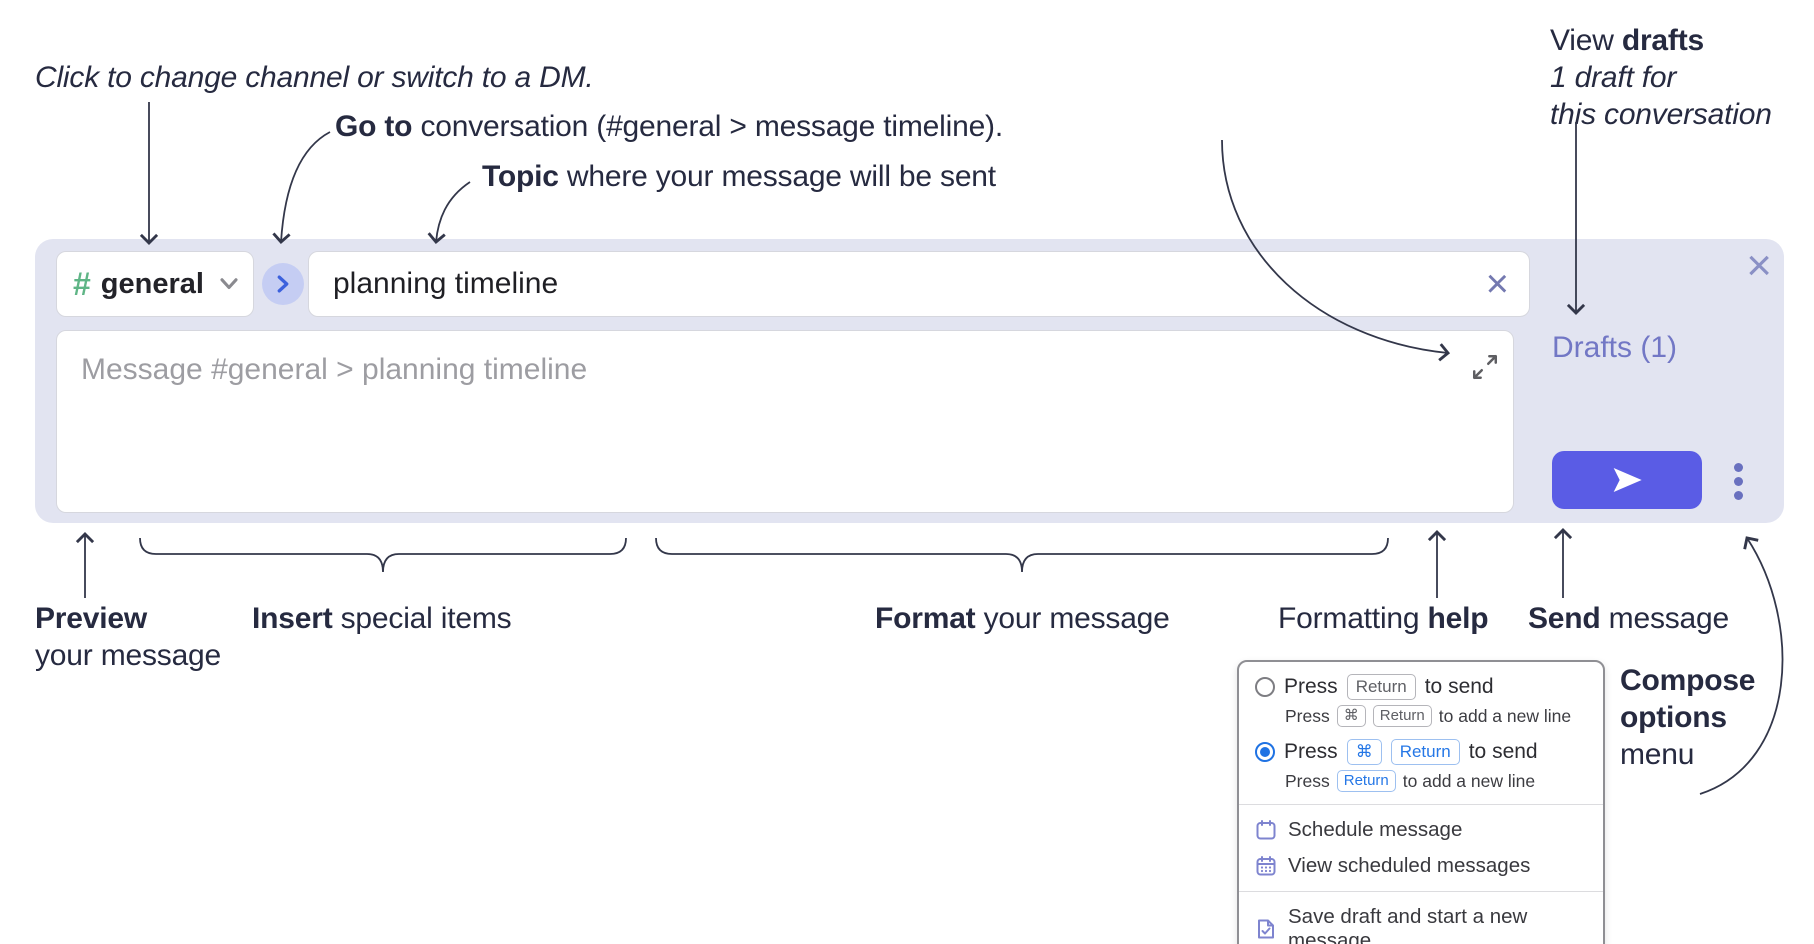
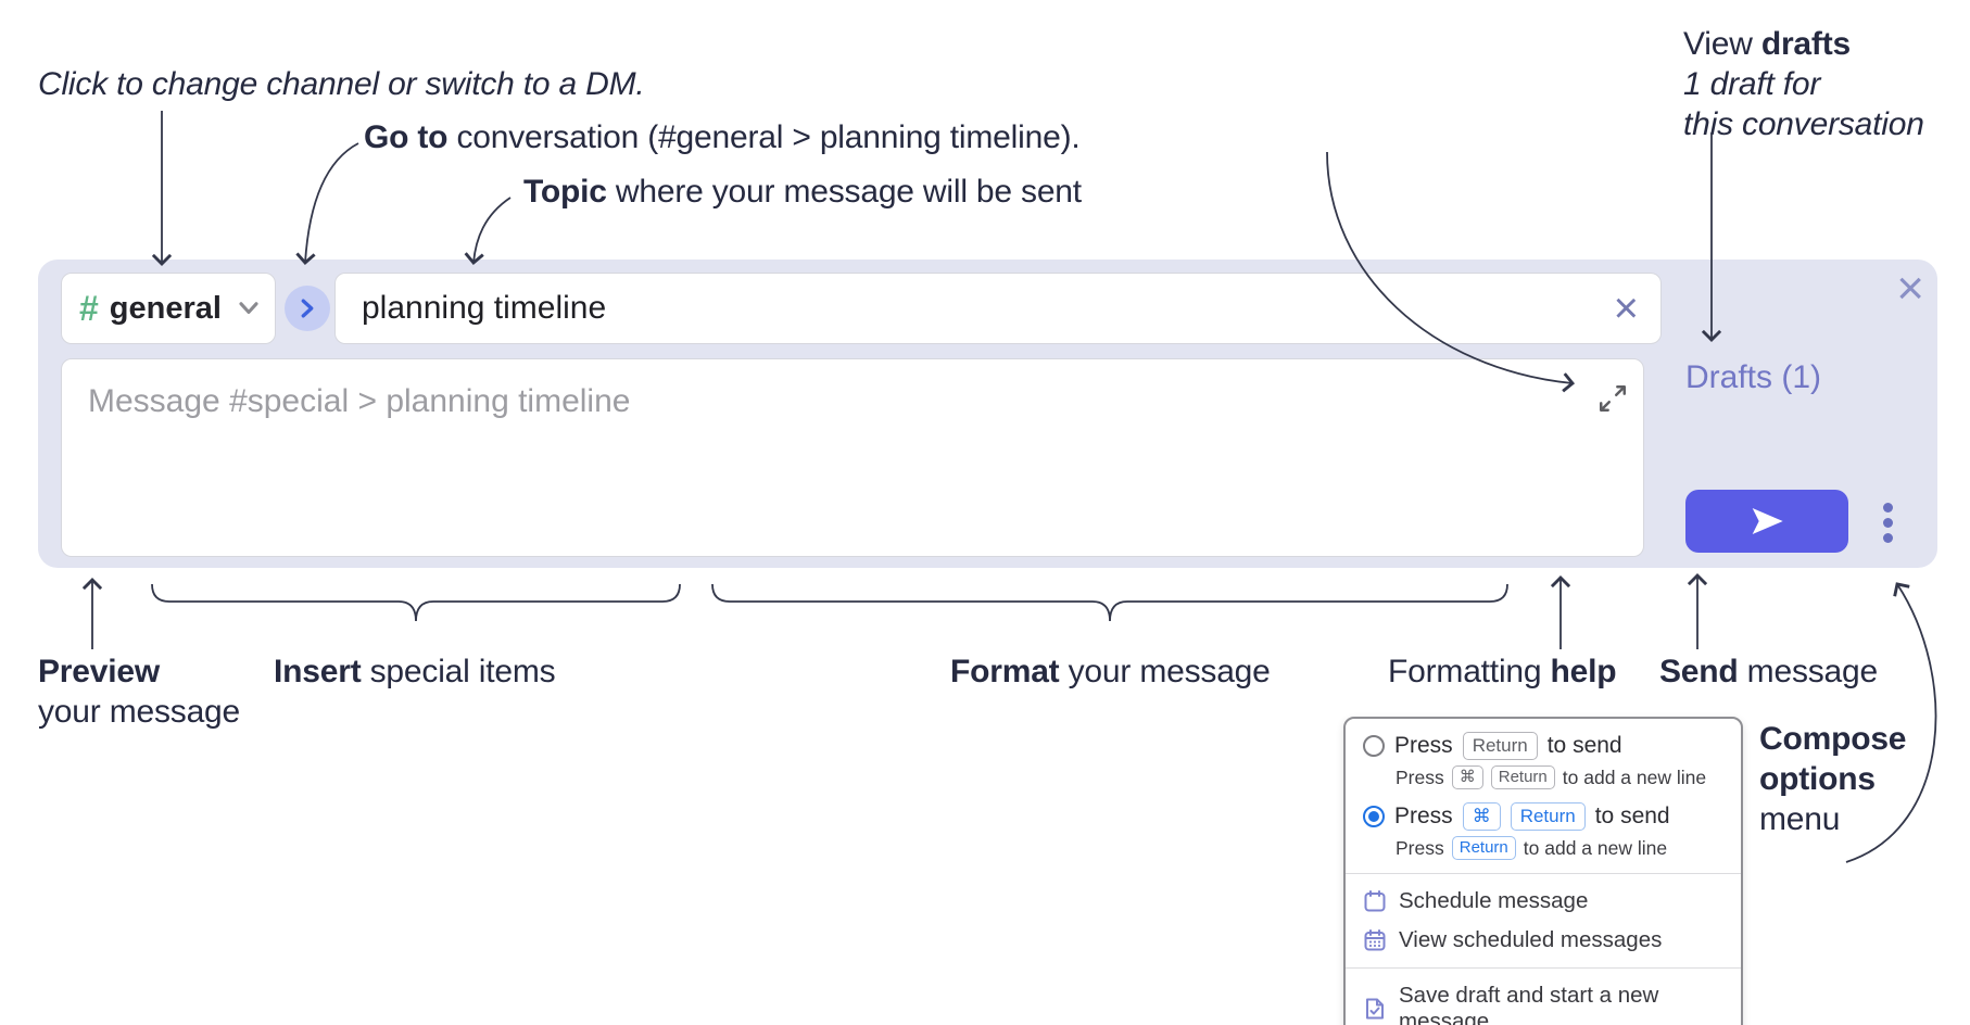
  Click to change channel or switch to a DM.
- Go to conversation (#general > message timeline).
+ Go to conversation (#general > planning timeline).
  Topic where your message will be sent
  View drafts
  1 draft for
  this conversation
  ×
  #
  general
  planning timeline
  ×
- Message #general > planning timeline
+ Message #special > planning timeline
  Drafts (1)
  Preview
  your message
  Insert special items
  Format your message
  Formatting help
  Send message
  Compose
  options
  menu
  Press
  Return
  to send
  Press
  ⌘
  Return
  to add a new line
  Press
  ⌘
  Return
  to send
  Press
  Return
  to add a new line
  Schedule message
  View scheduled messages
  Save draft and start a new message
